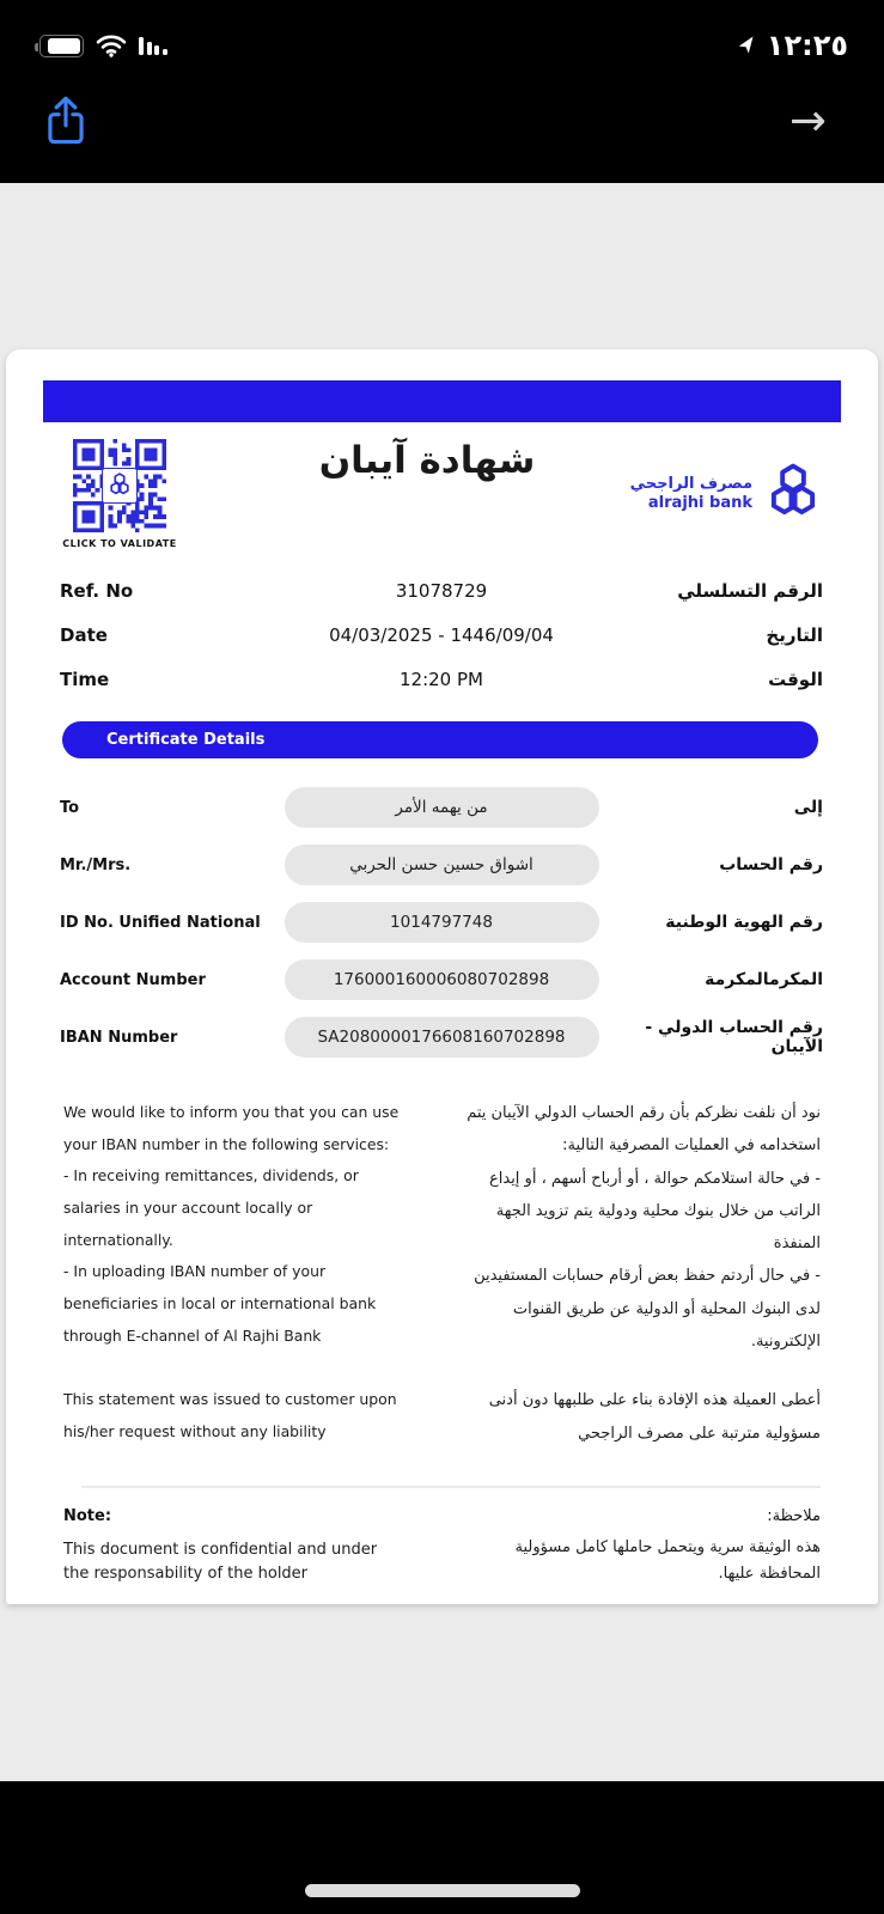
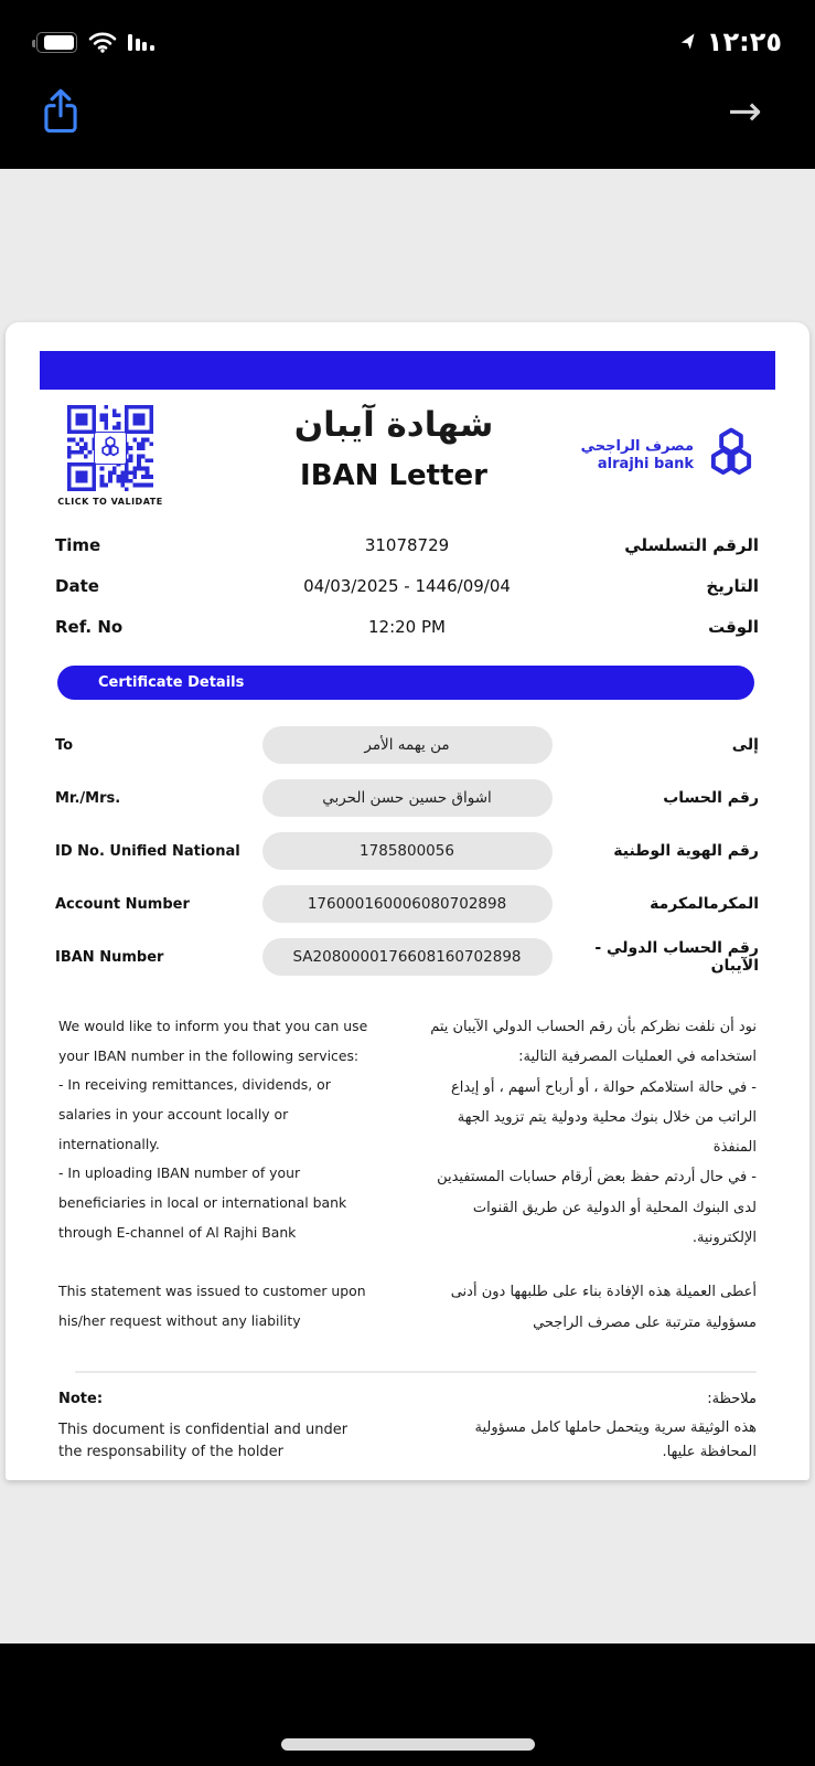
  ١٢:٢٥
  →
  CLICK TO VALIDATE
  شهادة آيبان
+ IBAN Letter
  مصرف الراجحي
  alrajhi bank
- Ref. No
+ Time
  31078729
  الرقم التسلسلي
  Date
  04/03/2025 - 1446/09/04
  التاريخ
- Time
+ Ref. No
  12:20 PM
  الوقت
  Certificate Details
  To
  من يهمه الأمر
  إلى
  Mr./Mrs.
  اشواق حسين حسن الحربي
  رقم الحساب
  ID No. Unified National
- 1014797748
+ 1785800056
  رقم الهوية الوطنية
  Account Number
  176000160006080702898
  المكرمالمكرمة
  IBAN Number
  SA2080000176608160702898
  رقم الحساب الدولي - الآيبان
  We would like to inform you that you can use your IBAN number in the following services:
  - In receiving remittances, dividends, or salaries in your account locally or internationally.
  - In uploading IBAN number of your beneficiaries in local or international bank through E-channel of Al Rajhi Bank
  نود أن نلفت نظركم بأن رقم الحساب الدولي الآيبان يتم استخدامه في العمليات المصرفية التالية:
  - في حالة استلامكم حوالة ، أو أرباح أسهم ، أو إيداع الراتب من خلال بنوك محلية ودولية يتم تزويد الجهة المنفذة
  - في حال أردتم حفظ بعض أرقام حسابات المستفيدين لدى البنوك المحلية أو الدولية عن طريق القنوات الإلكترونية.
  This statement was issued to customer upon his/her request without any liability
  أعطى العميلة هذه الإفادة بناء على طلبهها دون أدنى مسؤولية مترتبة على مصرف الراجحي
  Note:
  This document is confidential and under the responsability of the holder
  ملاحظة:
  هذه الوثيقة سرية ويتحمل حاملها كامل مسؤولية المحافظة عليها.
